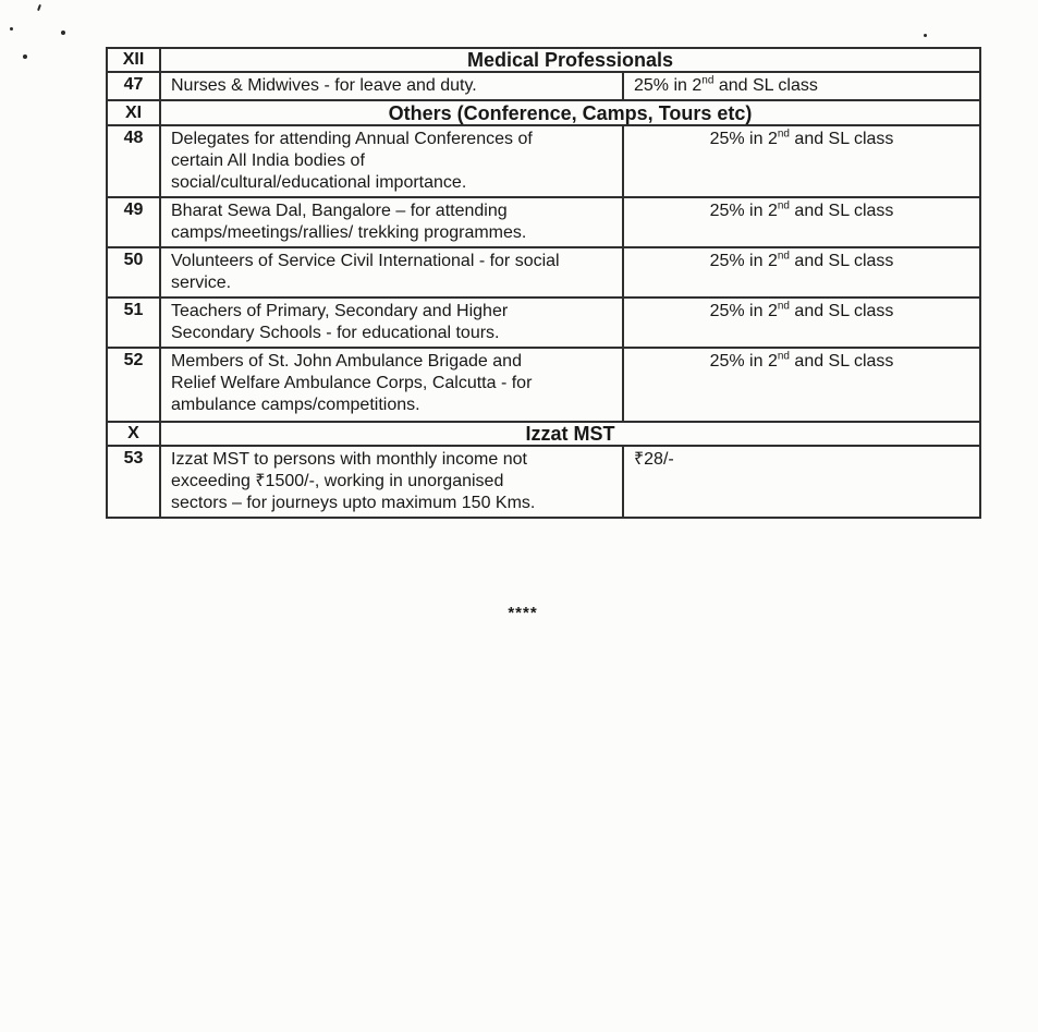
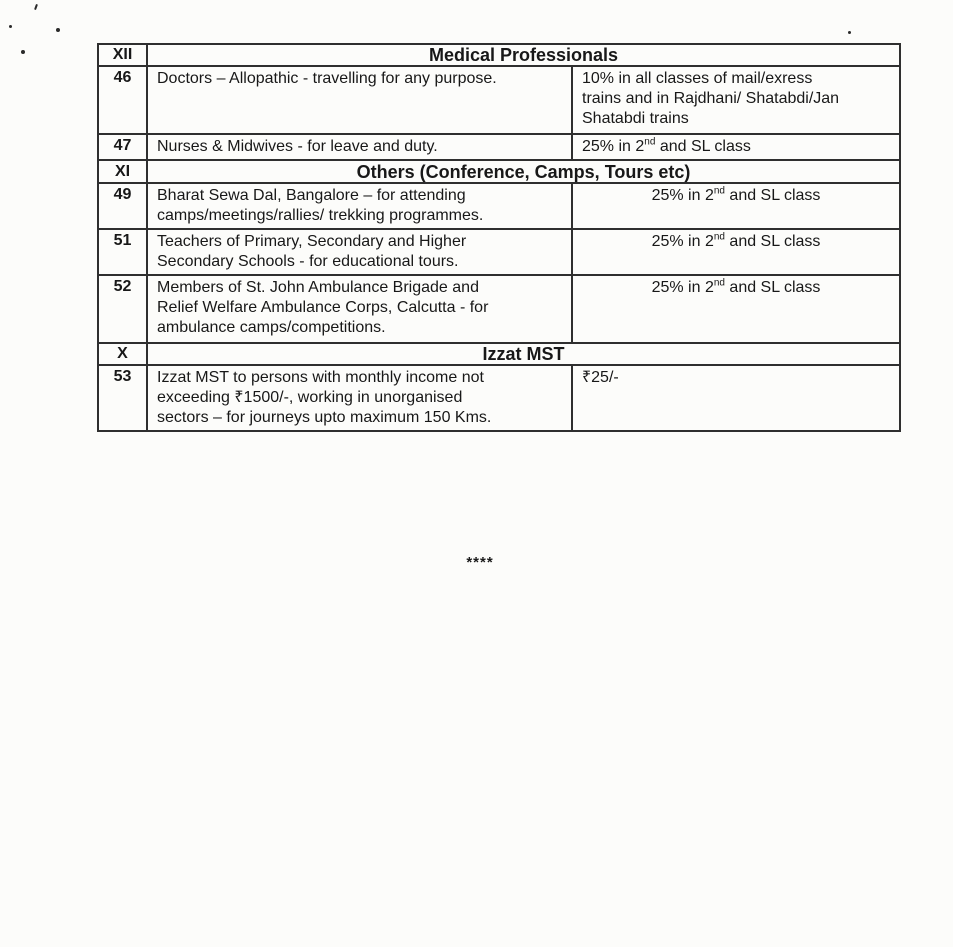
  XII	Medical Professionals
+ 46	Doctors – Allopathic - travelling for any purpose.	10% in all classes of mail/exress trains and in Rajdhani/ Shatabdi/Jan Shatabdi trains
  47	Nurses & Midwives - for leave and duty.	25% in 2nd and SL class
  XI	Others (Conference, Camps, Tours etc)
- 48	Delegates for attending Annual Conferences of certain All India bodies of social/cultural/educational importance.	25% in 2nd and SL class
  49	Bharat Sewa Dal, Bangalore – for attending camps/meetings/rallies/ trekking programmes.	25% in 2nd and SL class
- 50	Volunteers of Service Civil International - for social service.	25% in 2nd and SL class
  51	Teachers of Primary, Secondary and Higher Secondary Schools - for educational tours.	25% in 2nd and SL class
  52	Members of St. John Ambulance Brigade and Relief Welfare Ambulance Corps, Calcutta - for ambulance camps/competitions.	25% in 2nd and SL class
  X	Izzat MST
- 53	Izzat MST to persons with monthly income not exceeding ₹1500/-, working in unorganised sectors – for journeys upto maximum 150 Kms.	₹28/-
+ 53	Izzat MST to persons with monthly income not exceeding ₹1500/-, working in unorganised sectors – for journeys upto maximum 150 Kms.	₹25/-
  ****
